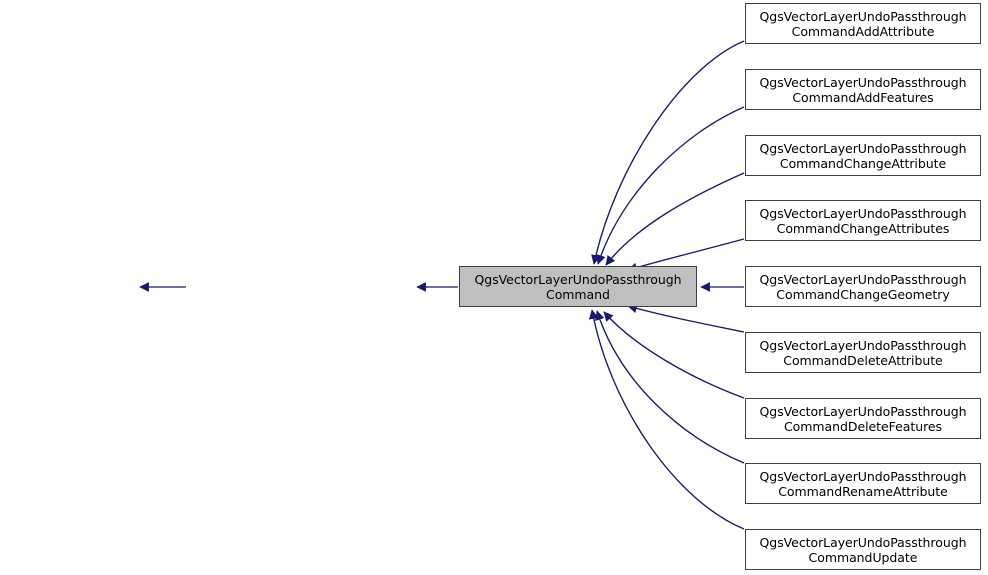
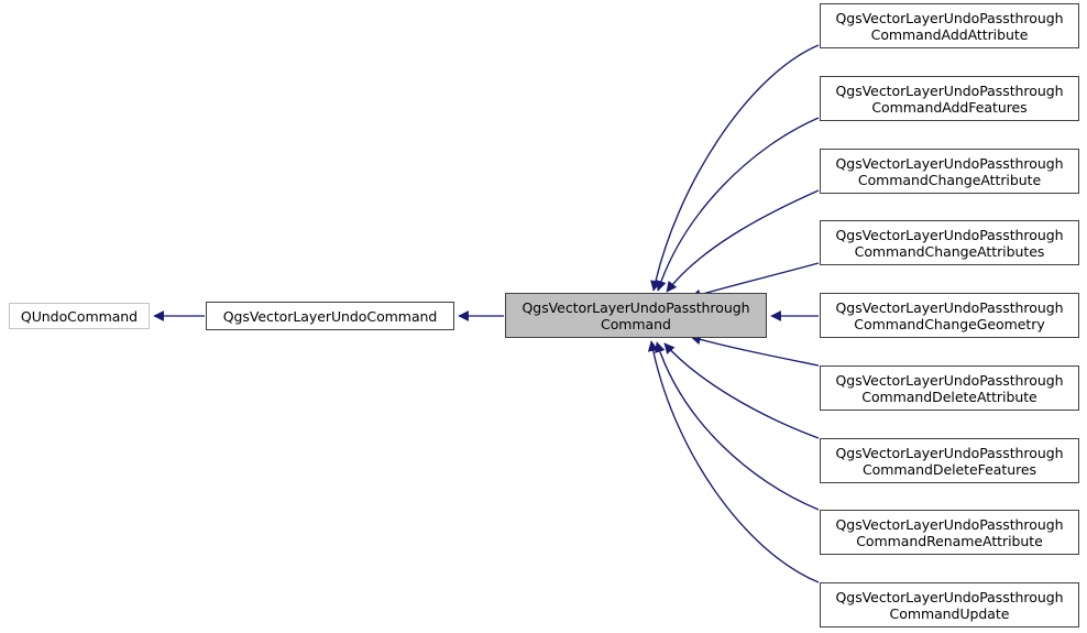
+ QUndoCommand
+ QgsVectorLayerUndoCommand
  QgsVectorLayerUndoPassthrough
  Command
  QgsVectorLayerUndoPassthrough
  CommandAddAttribute
  QgsVectorLayerUndoPassthrough
  CommandAddFeatures
  QgsVectorLayerUndoPassthrough
  CommandChangeAttribute
  QgsVectorLayerUndoPassthrough
  CommandChangeAttributes
  QgsVectorLayerUndoPassthrough
  CommandChangeGeometry
  QgsVectorLayerUndoPassthrough
  CommandDeleteAttribute
  QgsVectorLayerUndoPassthrough
  CommandDeleteFeatures
  QgsVectorLayerUndoPassthrough
  CommandRenameAttribute
  QgsVectorLayerUndoPassthrough
  CommandUpdate
